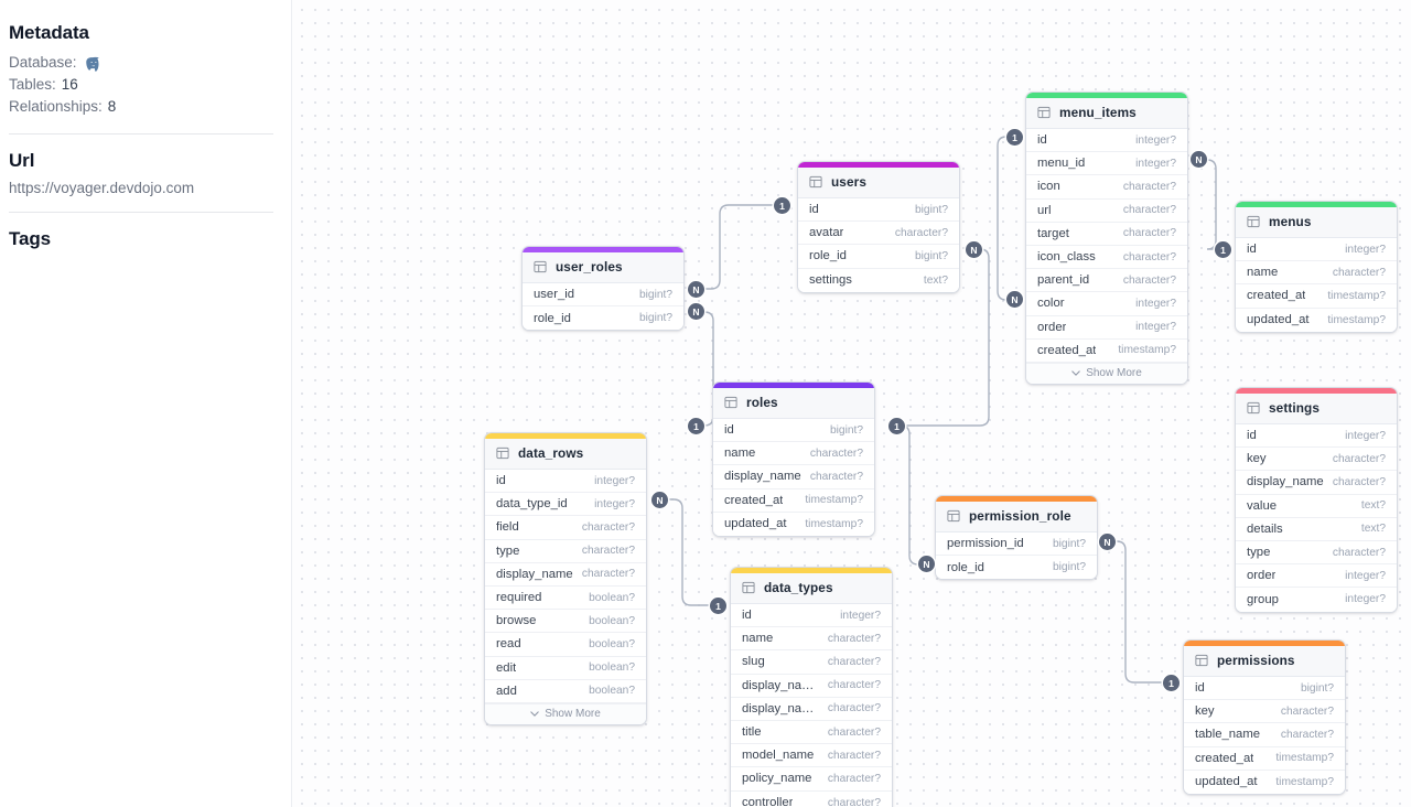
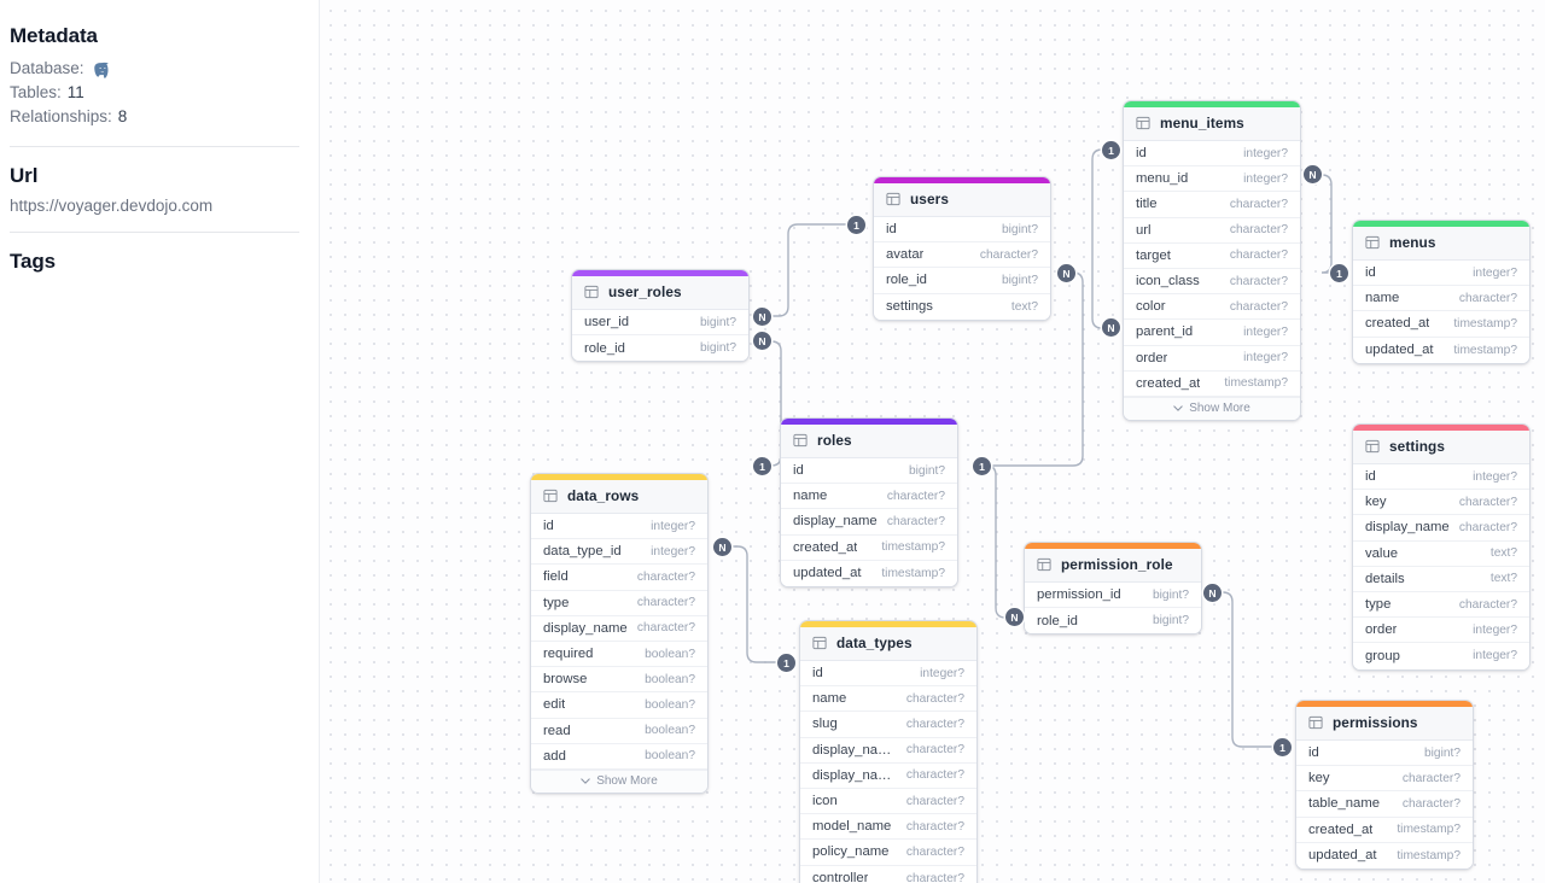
  Metadata
  Database:
  Tables:
- 16
+ 11
  Relationships:
  8
  Url
  https://voyager.devdojo.com
  Tags
  menu_items
  id
  integer?
  menu_id
  integer?
- icon
+ title
  character?
  url
  character?
  target
  character?
  icon_class
  character?
- parent_id
+ color
  character?
- color
+ parent_id
  integer?
  order
  integer?
  created_at
  timestamp?
  Show More
  menus
  id
  integer?
  name
  character?
  created_at
  timestamp?
  updated_at
  timestamp?
  settings
  id
  integer?
  key
  character?
  display_name
  character?
  value
  text?
  details
  text?
  type
  character?
  order
  integer?
  group
  integer?
  permissions
  id
  bigint?
  key
  character?
  table_name
  character?
  created_at
  timestamp?
  updated_at
  timestamp?
  permission_role
  permission_id
  bigint?
  role_id
  bigint?
  users
  id
  bigint?
  avatar
  character?
  role_id
  bigint?
  settings
  text?
  user_roles
  user_id
  bigint?
  role_id
  bigint?
  roles
  id
  bigint?
  name
  character?
  display_name
  character?
  created_at
  timestamp?
  updated_at
  timestamp?
  data_rows
  id
  integer?
  data_type_id
  integer?
  field
  character?
  type
  character?
  display_name
  character?
  required
  boolean?
  browse
  boolean?
- read
+ edit
  boolean?
- edit
+ read
  boolean?
  add
  boolean?
  Show More
  data_types
  id
  integer?
  name
  character?
  slug
  character?
  character?
  character?
- title
+ icon
  character?
  model_name
  character?
  policy_name
  character?
  controller
  character?
  N
  1
  N
  1
  N
  N
  1
  N
  1
  N
  1
  N
  1
  N
  1
